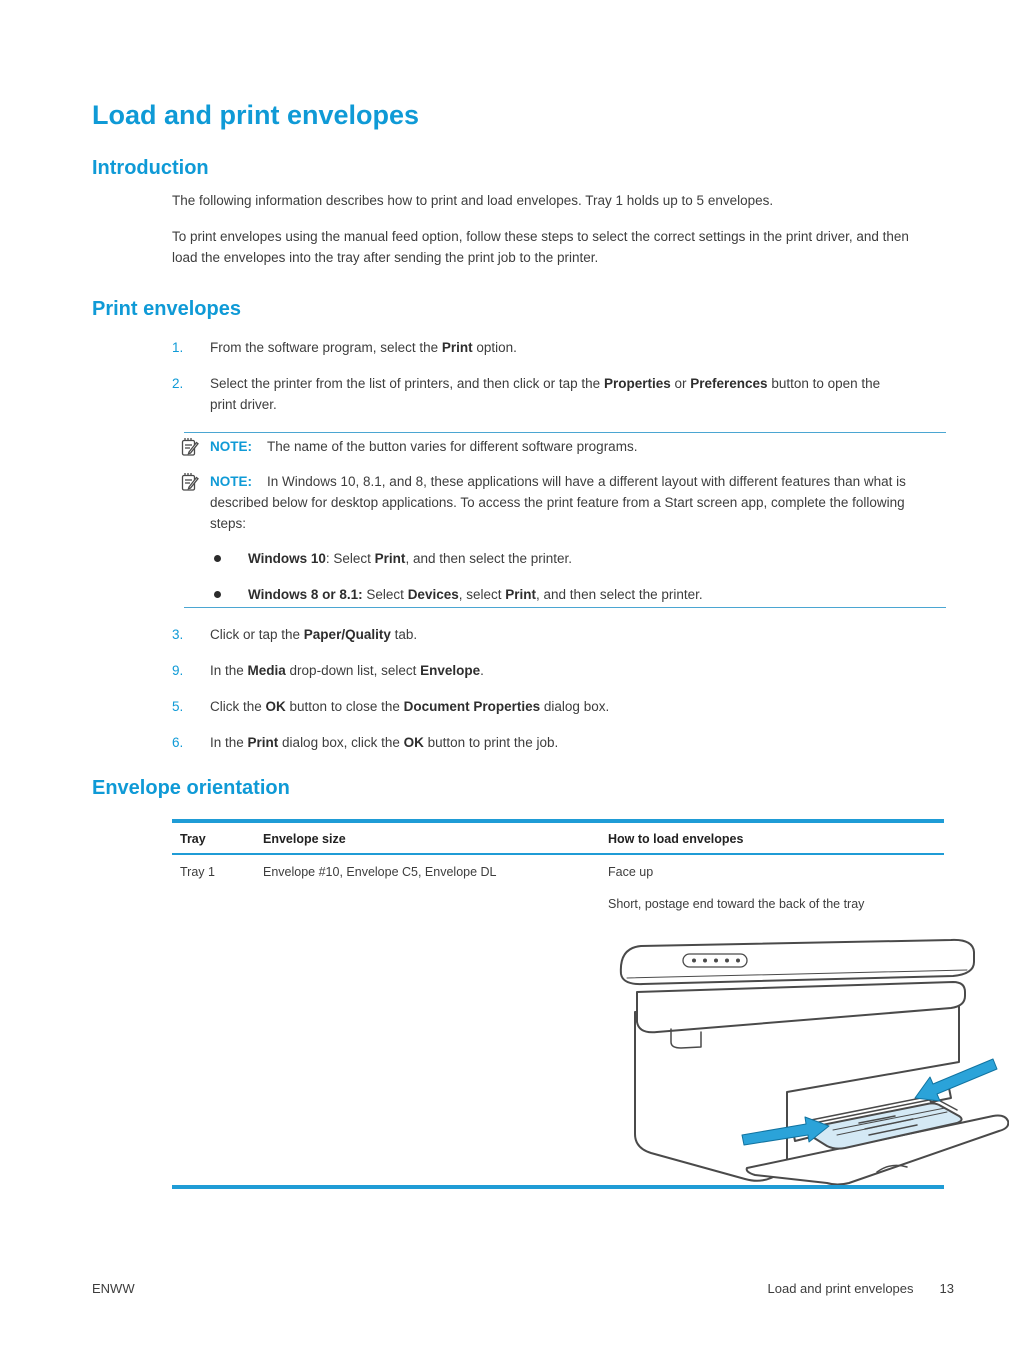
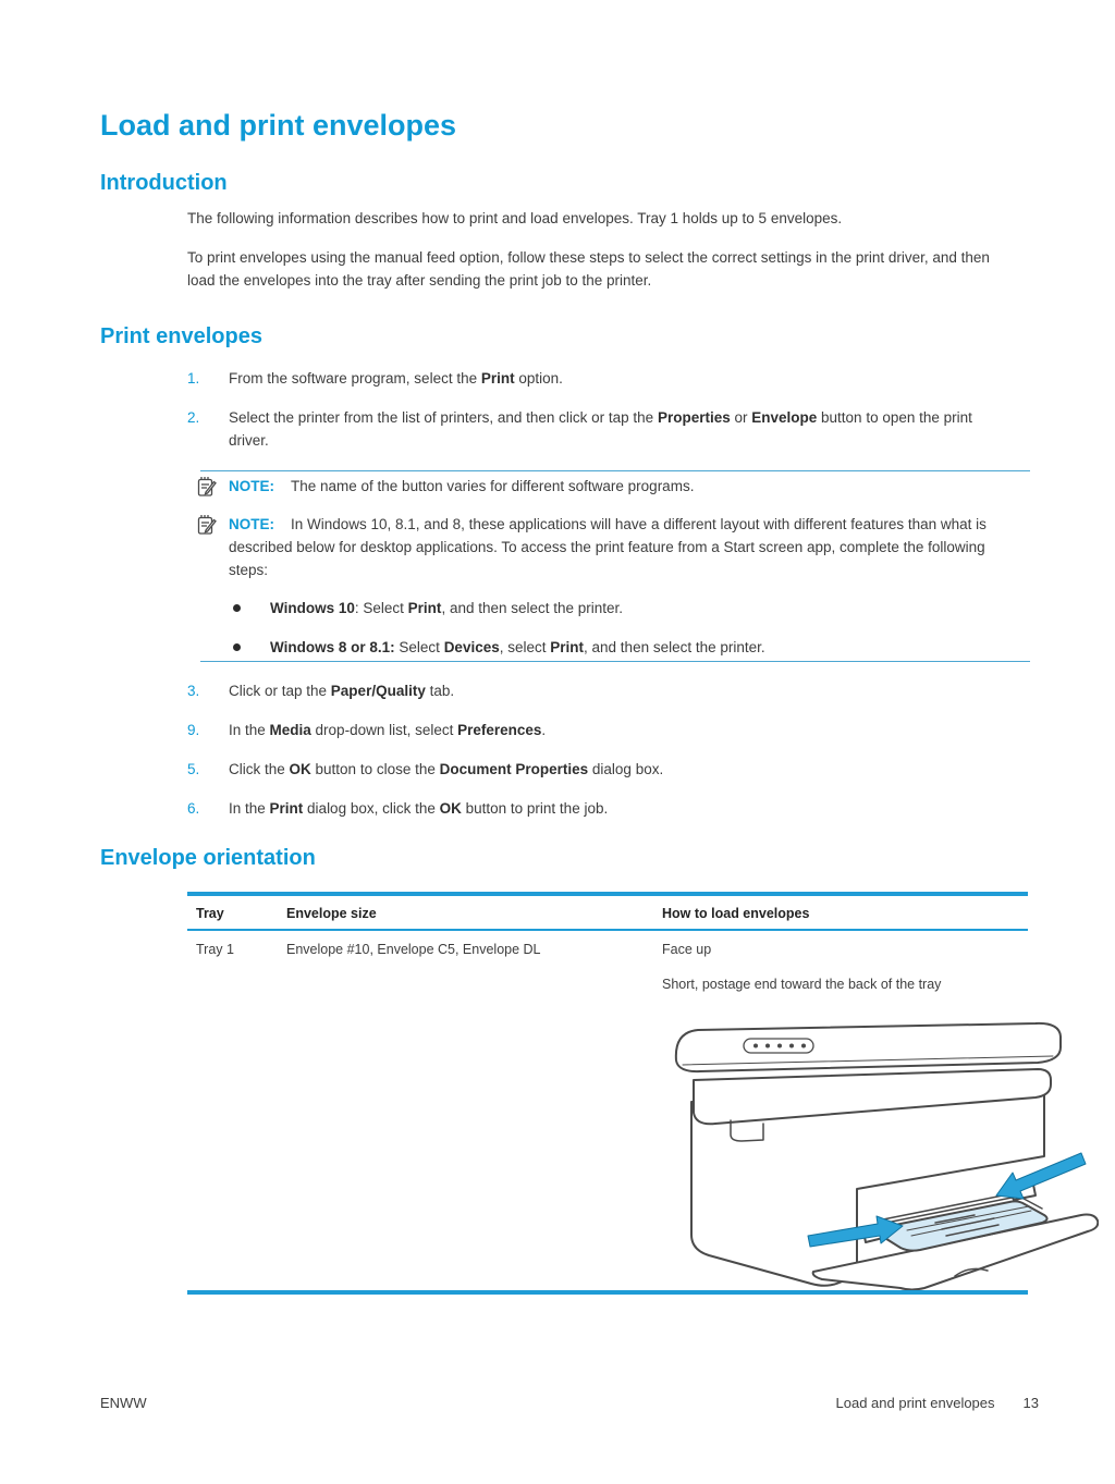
  Load and print envelopes
  Introduction
  The following information describes how to print and load envelopes. Tray 1 holds up to 5 envelopes.
  To print envelopes using the manual feed option, follow these steps to select the correct settings in the print driver, and then load the envelopes into the tray after sending the print job to the printer.
  Print envelopes
  1.
  From the software program, select the Print option.
  2.
- Select the printer from the list of printers, and then click or tap the Properties or Preferences button to open the print driver.
+ Select the printer from the list of printers, and then click or tap the Properties or Envelope button to open the print driver.
  NOTE: The name of the button varies for different software programs.
  NOTE: In Windows 10, 8.1, and 8, these applications will have a different layout with different features than what is described below for desktop applications. To access the print feature from a Start screen app, complete the following steps:
  Windows 10: Select Print, and then select the printer.
  Windows 8 or 8.1: Select Devices, select Print, and then select the printer.
  3.
  Click or tap the Paper/Quality tab.
  9.
- In the Media drop-down list, select Envelope.
+ In the Media drop-down list, select Preferences.
  5.
  Click the OK button to close the Document Properties dialog box.
  6.
  In the Print dialog box, click the OK button to print the job.
  Envelope orientation
  Tray
  Envelope size
  How to load envelopes
  Tray 1
  Envelope #10, Envelope C5, Envelope DL
  Face up
  Short, postage end toward the back of the tray
  ENWW
  Load and print envelopes
  13
